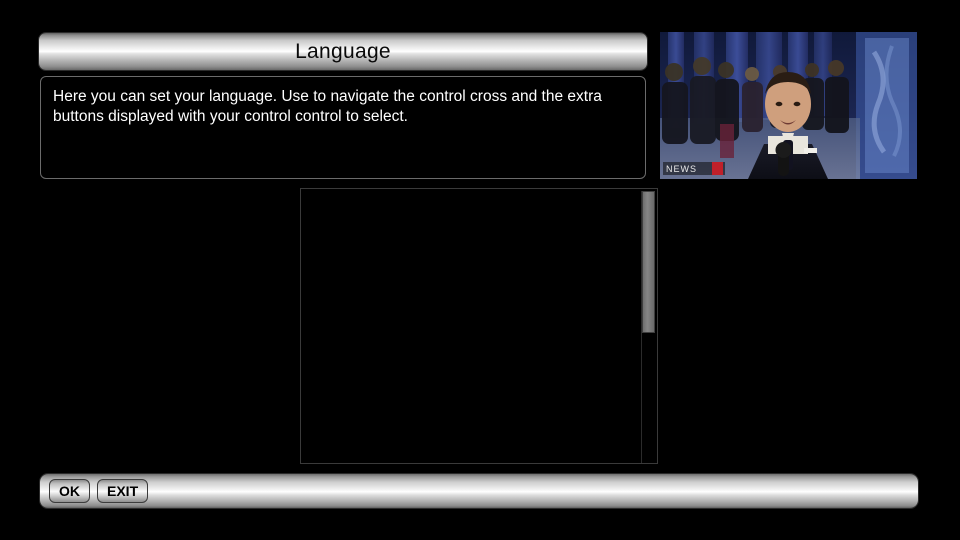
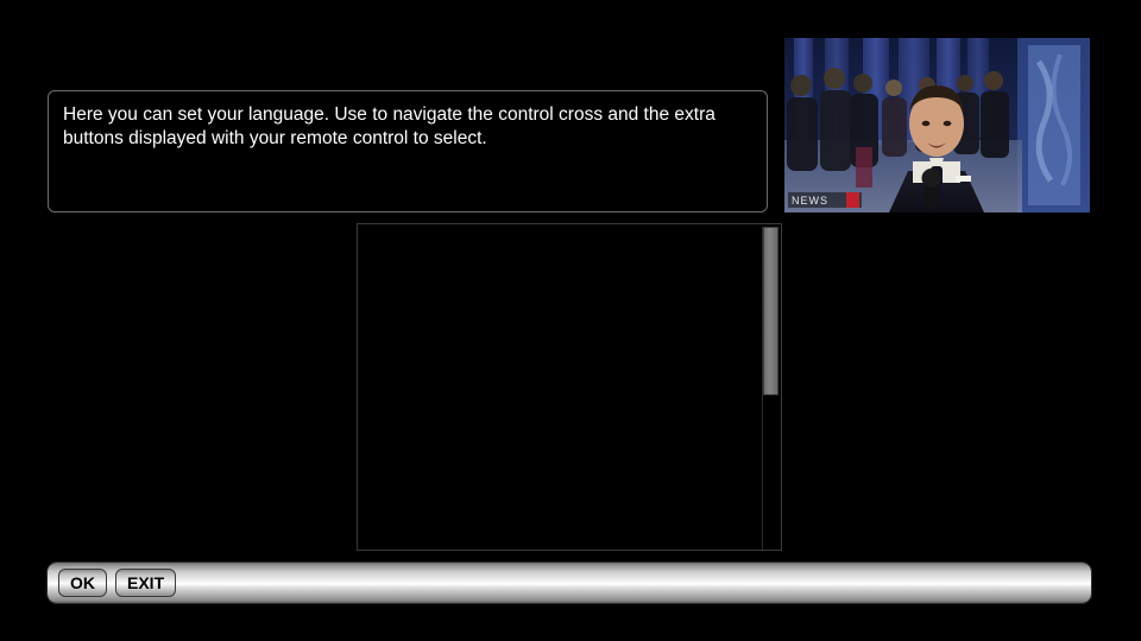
- Language
- Here you can set your language. Use to navigate the control cross and the extra buttons displayed with your control control to select.
+ Here you can set your language. Use to navigate the control cross and the extra buttons displayed with your remote control to select.
  NEWS
  OK
  EXIT
